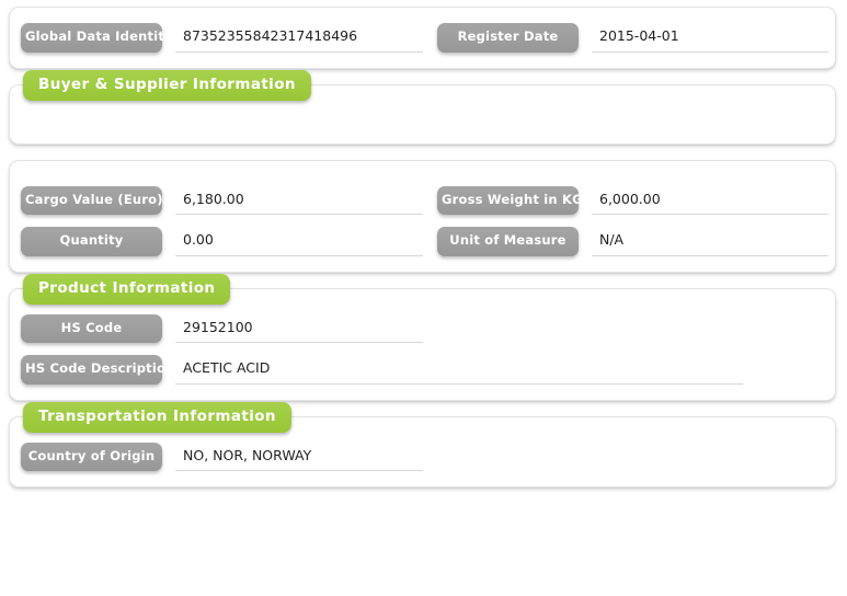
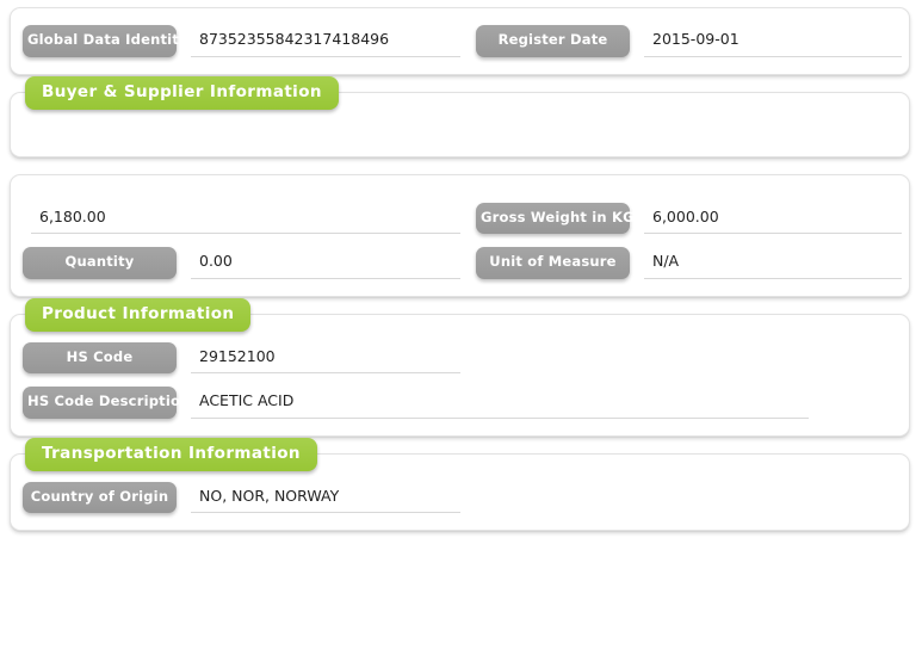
  Global Data Identity
  87352355842317418496
  Register Date
- 2015-04-01
+ 2015-09-01
  Buyer & Supplier Information
- Cargo Value (Euro)
  6,180.00
  Gross Weight in KG
  6,000.00
  Quantity
  0.00
  Unit of Measure
  N/A
  Product Information
  HS Code
  29152100
  HS Code Description
  ACETIC ACID
  Transportation Information
  Country of Origin
  NO, NOR, NORWAY
